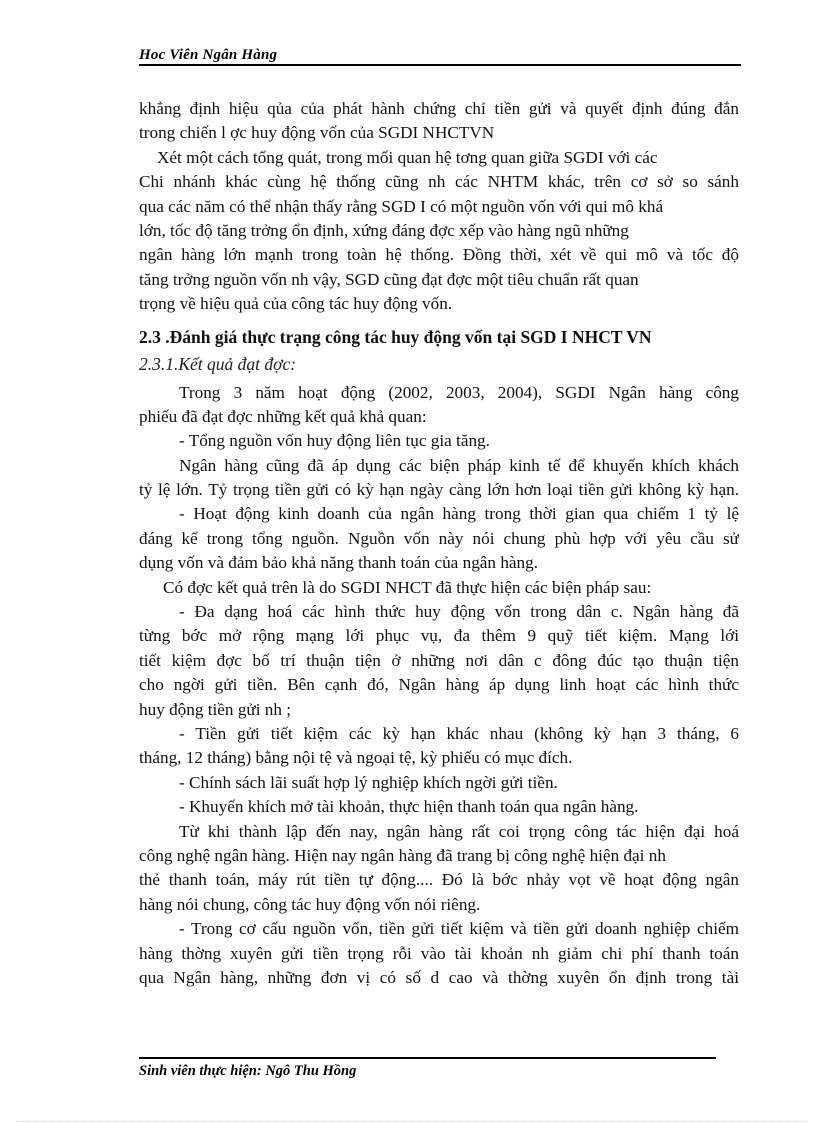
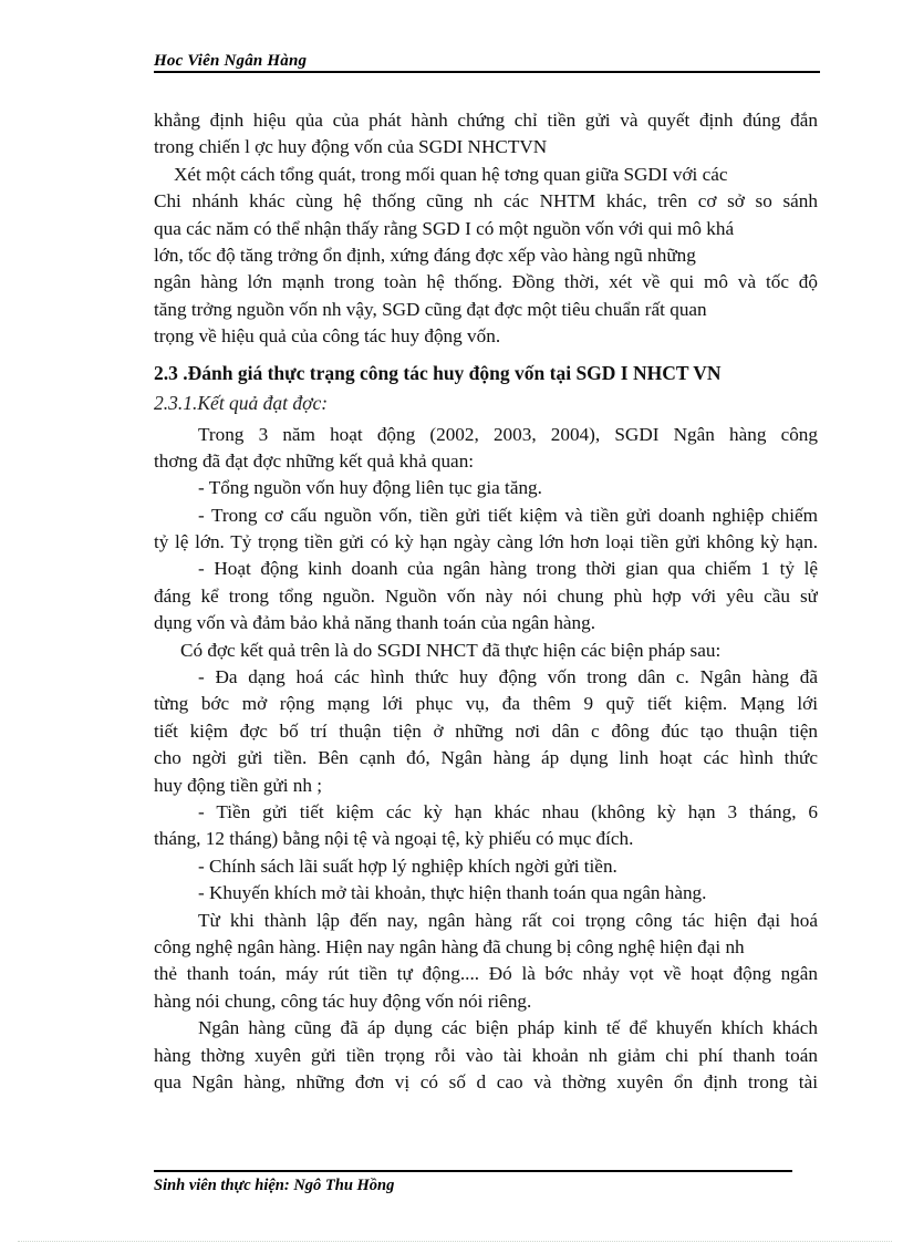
  Hoc Viên Ngân Hàng
  khẳng định hiệu qủa của phát hành chứng chỉ tiền gửi và quyết định đúng đắn
  trong chiến l ợc huy động vốn của SGDI NHCTVN
  Xét một cách tổng quát, trong mối quan hệ tơng quan giữa SGDI với các
  Chi nhánh khác cùng hệ thống cũng nh các NHTM khác, trên cơ sở so sánh
  qua các năm có thể nhận thấy rằng SGD I có một nguồn vốn với qui mô khá
  lớn, tốc độ tăng trởng ổn định, xứng đáng đợc xếp vào hàng ngũ những
  ngân hàng lớn mạnh trong toàn hệ thống. Đồng thời, xét về qui mô và tốc độ
  tăng trởng nguồn vốn nh vậy, SGD cũng đạt đợc một tiêu chuẩn rất quan
  trọng về hiệu quả của công tác huy động vốn.
  2.3 .Đánh giá thực trạng công tác huy động vốn tại SGD I NHCT VN
  2.3.1.Kết quả đạt đợc:
  Trong 3 năm hoạt động (2002, 2003, 2004), SGDI Ngân hàng công
- phiếu đã đạt đợc những kết quả khả quan:
+ thơng đã đạt đợc những kết quả khả quan:
  - Tổng nguồn vốn huy động liên tục gia tăng.
- Ngân hàng cũng đã áp dụng các biện pháp kinh tế để khuyến khích khách
+ - Trong cơ cấu nguồn vốn, tiền gửi tiết kiệm và tiền gửi doanh nghiệp chiếm
  tỷ lệ lớn. Tỷ trọng tiền gửi có kỳ hạn ngày càng lớn hơn loại tiền gửi không kỳ hạn.
  - Hoạt động kinh doanh của ngân hàng trong thời gian qua chiếm 1 tỷ lệ
  đáng kể trong tổng nguồn. Nguồn vốn này nói chung phù hợp với yêu cầu sử
  dụng vốn và đảm bảo khả năng thanh toán của ngân hàng.
  Có đợc kết quả trên là do SGDI NHCT đã thực hiện các biện pháp sau:
  - Đa dạng hoá các hình thức huy động vốn trong dân c. Ngân hàng đã
  từng bớc mở rộng mạng lới phục vụ, đa thêm 9 quỹ tiết kiệm. Mạng lới
  tiết kiệm đợc bố trí thuận tiện ở những nơi dân c đông đúc tạo thuận tiện
  cho ngời gửi tiền. Bên cạnh đó, Ngân hàng áp dụng linh hoạt các hình thức
  huy động tiền gửi nh ;
  - Tiền gửi tiết kiệm các kỳ hạn khác nhau (không kỳ hạn 3 tháng, 6
  tháng, 12 tháng) bằng nội tệ và ngoại tệ, kỳ phiếu có mục đích.
  - Chính sách lãi suất hợp lý nghiệp khích ngời gửi tiền.
  - Khuyến khích mở tài khoản, thực hiện thanh toán qua ngân hàng.
  Từ khi thành lập đến nay, ngân hàng rất coi trọng công tác hiện đại hoá
- công nghệ ngân hàng. Hiện nay ngân hàng đã trang bị công nghệ hiện đại nh
+ công nghệ ngân hàng. Hiện nay ngân hàng đã chung bị công nghệ hiện đại nh
  thẻ thanh toán, máy rút tiền tự động.... Đó là bớc nhảy vọt về hoạt động ngân
  hàng nói chung, công tác huy động vốn nói riêng.
- - Trong cơ cấu nguồn vốn, tiền gửi tiết kiệm và tiền gửi doanh nghiệp chiếm
+ Ngân hàng cũng đã áp dụng các biện pháp kinh tế để khuyến khích khách
  hàng thờng xuyên gửi tiền trọng rỗi vào tài khoản nh giảm chi phí thanh toán
  qua Ngân hàng, những đơn vị có số d cao và thờng xuyên ổn định trong tài
  Sinh viên thực hiện: Ngô Thu Hồng
